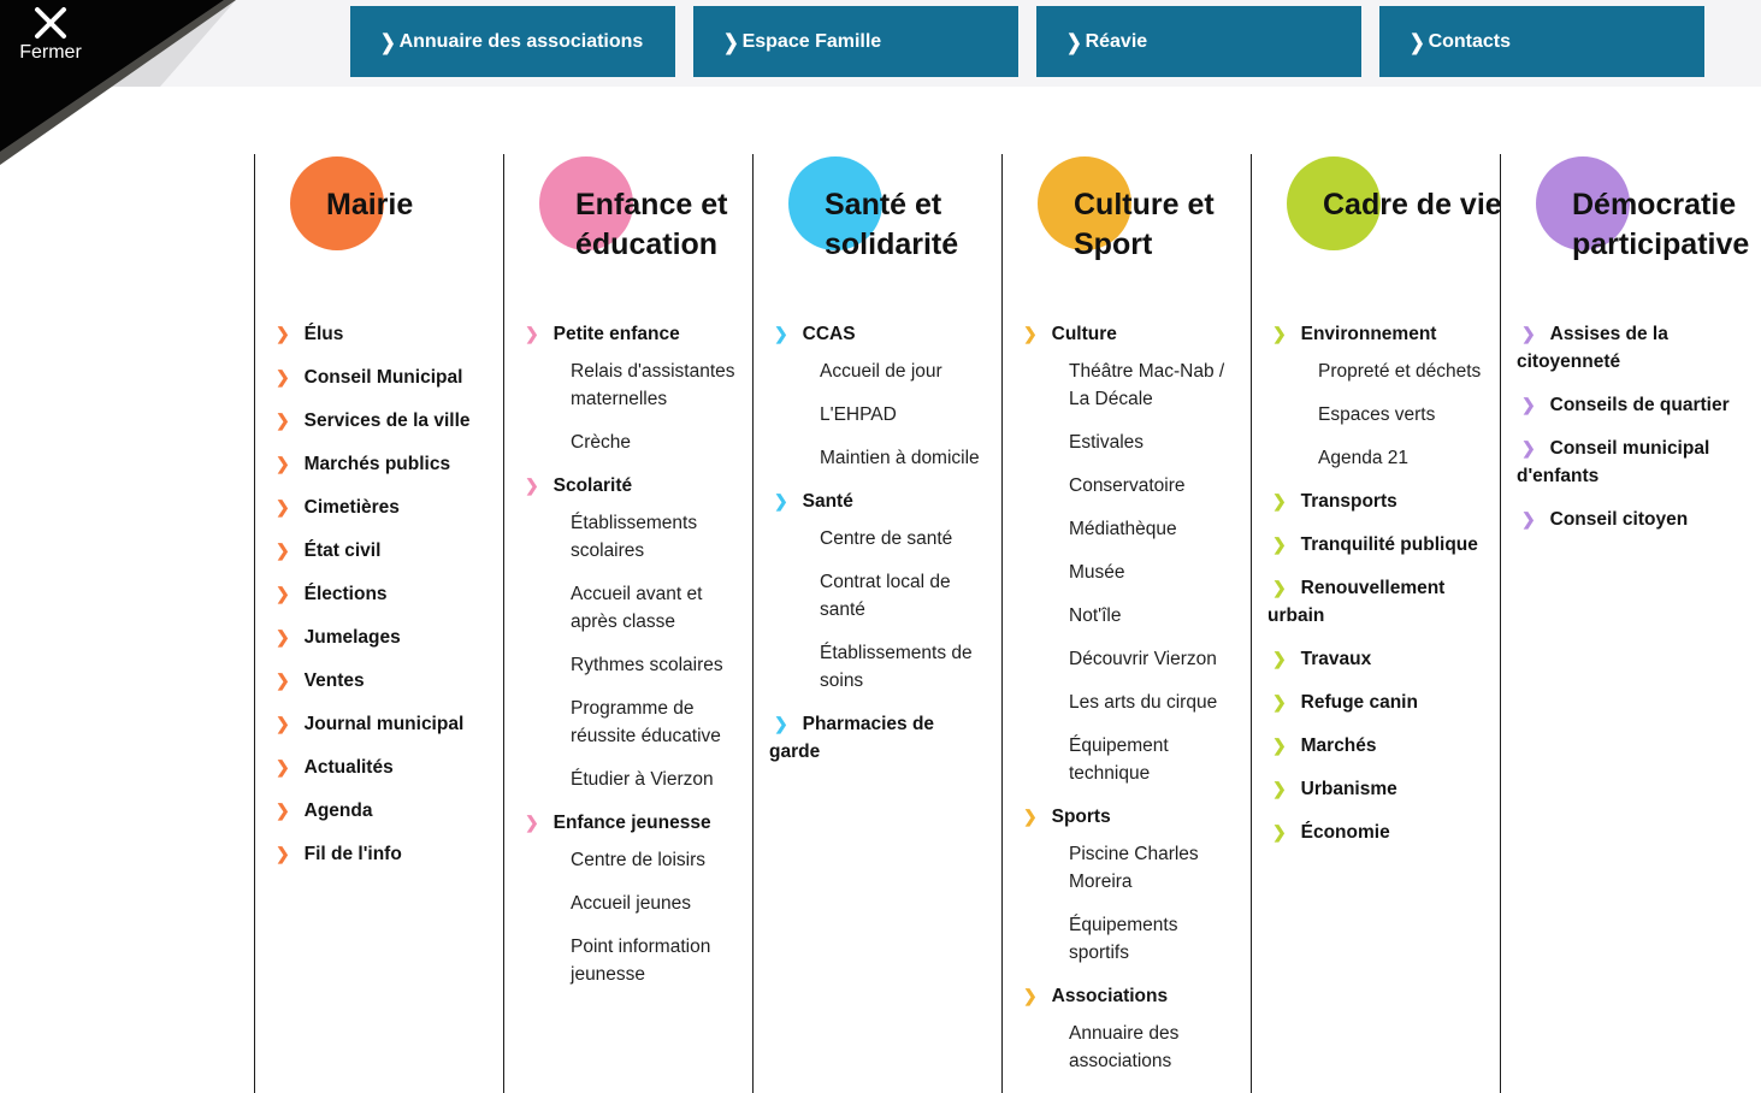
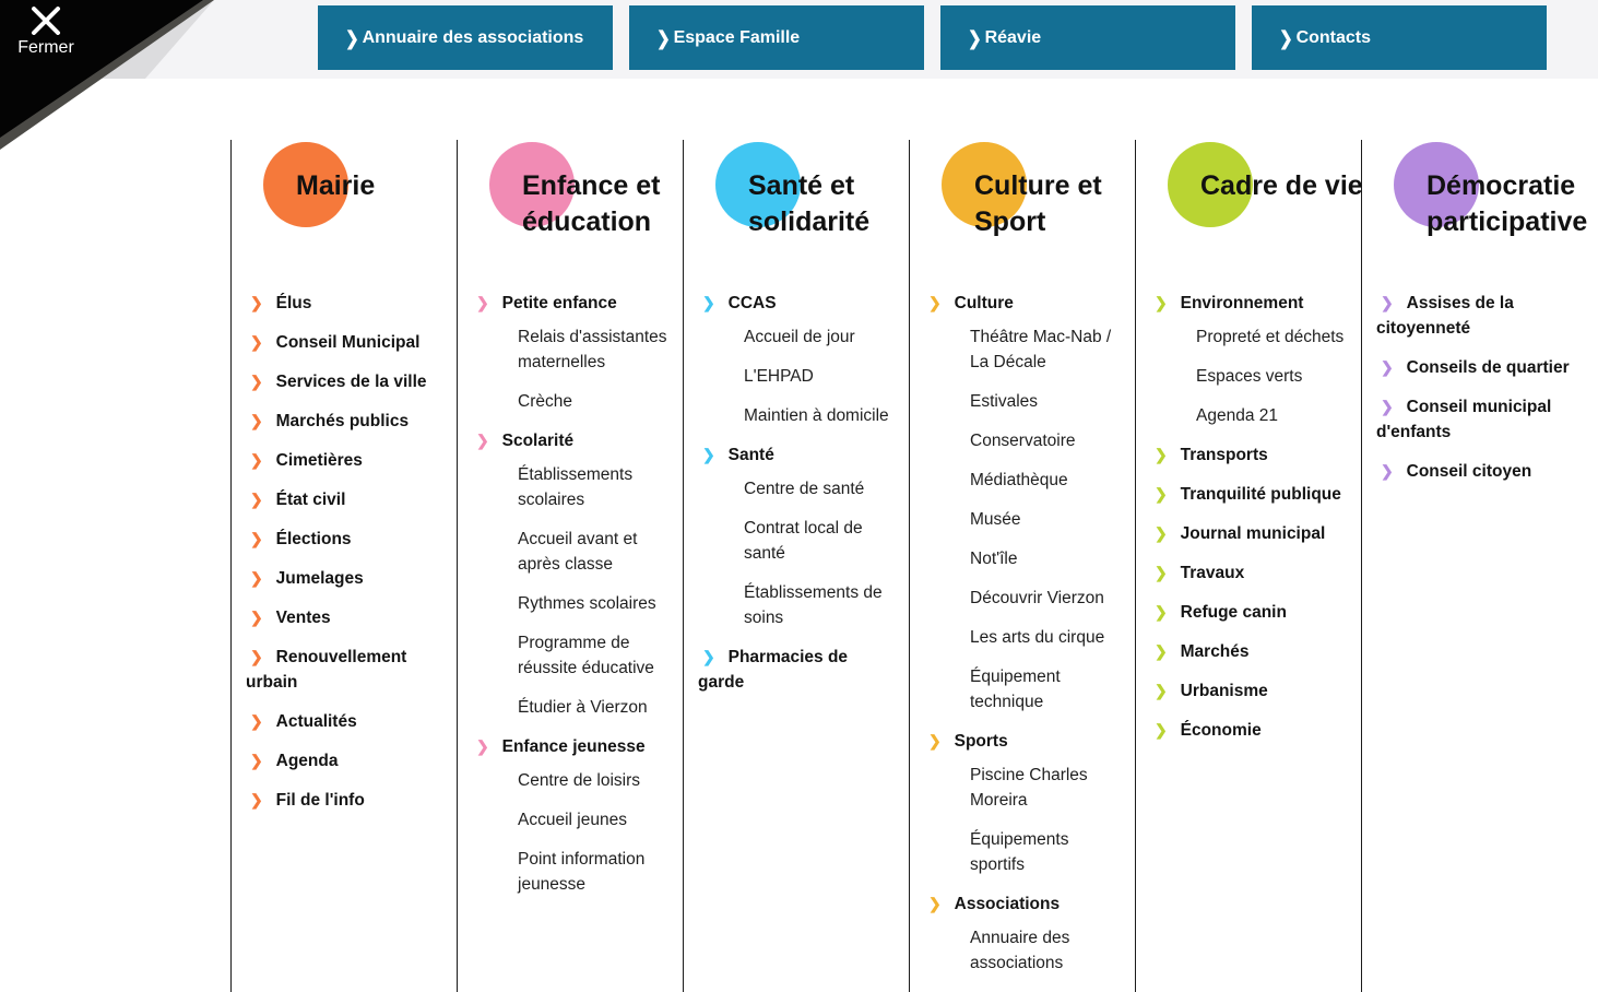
  ❯
  Annuaire des associations
  ❯
  Espace Famille
  ❯
  Réavie
  ❯
  Contacts
  Fermer
  Mairie
  ❯ Élus
  ❯ Conseil Municipal
  ❯ Services de la ville
  ❯ Marchés publics
  ❯ Cimetières
  ❯ État civil
  ❯ Élections
  ❯ Jumelages
  ❯ Ventes
- ❯ Journal municipal
+ ❯ Renouvellement urbain
  ❯ Actualités
  ❯ Agenda
  ❯ Fil de l'info
  Enfance et éducation
  ❯ Petite enfance
  Relais d'assistantes maternelles
  Crèche
  ❯ Scolarité
  Établissements scolaires
  Accueil avant et après classe
  Rythmes scolaires
  Programme de réussite éducative
  Étudier à Vierzon
  ❯ Enfance jeunesse
  Centre de loisirs
  Accueil jeunes
  Point information jeunesse
  Santé et solidarité
  ❯ CCAS
  Accueil de jour
  L'EHPAD
  Maintien à domicile
  ❯ Santé
  Centre de santé
  Contrat local de santé
  Établissements de soins
  ❯ Pharmacies de garde
  Culture et Sport
  ❯ Culture
  Théâtre Mac-Nab / La Décale
  Estivales
  Conservatoire
  Médiathèque
  Musée
  Not'île
  Découvrir Vierzon
  Les arts du cirque
  Équipement technique
  ❯ Sports
  Piscine Charles Moreira
  Équipements sportifs
  ❯ Associations
  Annuaire des associations
  Cadre de vie
  ❯ Environnement
  Propreté et déchets
  Espaces verts
  Agenda 21
  ❯ Transports
  ❯ Tranquilité publique
- ❯ Renouvellement urbain
+ ❯ Journal municipal
  ❯ Travaux
  ❯ Refuge canin
  ❯ Marchés
  ❯ Urbanisme
  ❯ Économie
  Démocratie participative
  ❯ Assises de la citoyenneté
  ❯ Conseils de quartier
  ❯ Conseil municipal d'enfants
  ❯ Conseil citoyen
